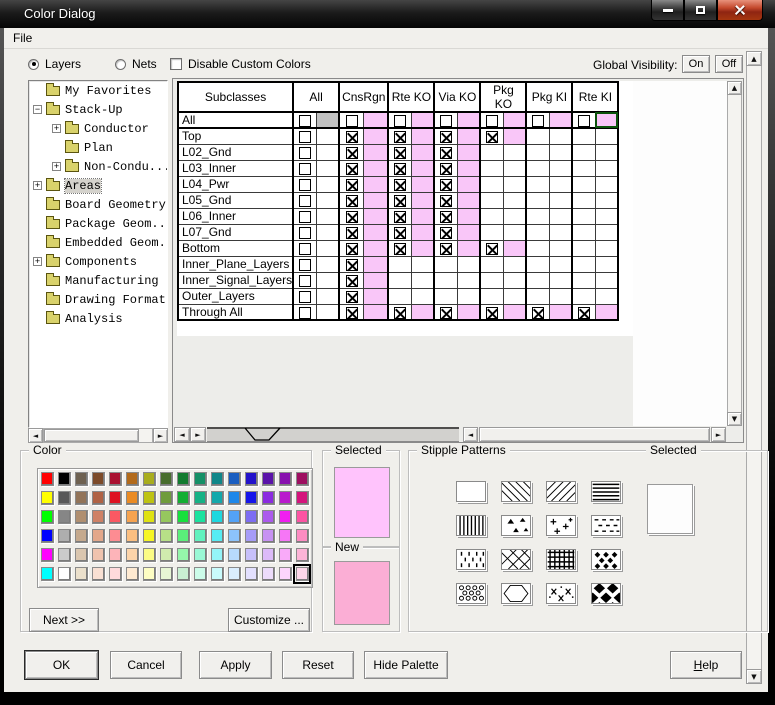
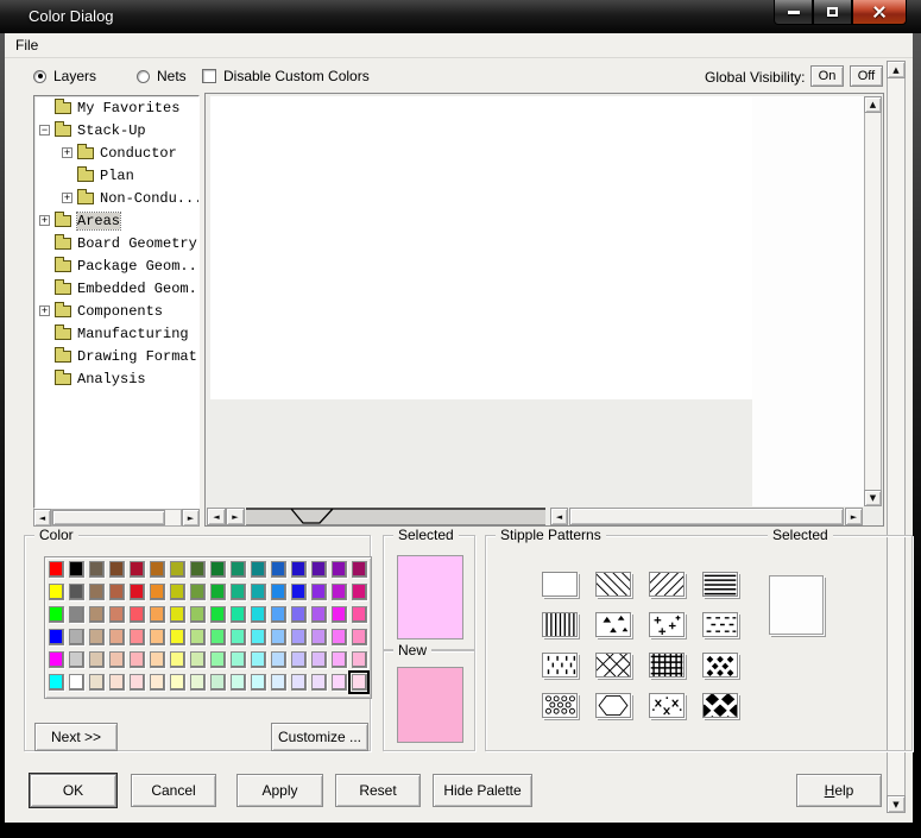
  Color Dialog
  File
  Layers
  Nets
  Disable Custom Colors
  Global Visibility:
  On
  Off
  ▲
  ▼
  My Favorites
  −
  Stack-Up
  +
  Conductor
  Plan
  +
  Non-Condu...
  +
  Areas
  Board Geometry
  Package Geom..
  Embedded Geom.
  +
  Components
  Manufacturing
  Drawing Format
  Analysis
  ◄
  ►
- Subclasses	All	CnsRgn	Rte KO	Via KO	Pkg KO	Pkg KI	Rte KI
- All
- Top
- L02_Gnd
- L03_Inner
- L04_Pwr
- L05_Gnd
- L06_Inner
- L07_Gnd
- Bottom
- Inner_Plane_Layers
- Inner_Signal_Layers
- Outer_Layers
- Through All
  ▲
  ▼
  ◄
  ►
  ◄
  ►
  Color
  Next >>
  Customize ...
  Selected
  New
  Stipple Patterns
  Selected
  OK
  Cancel
  Apply
  Reset
  Hide Palette
  Help
